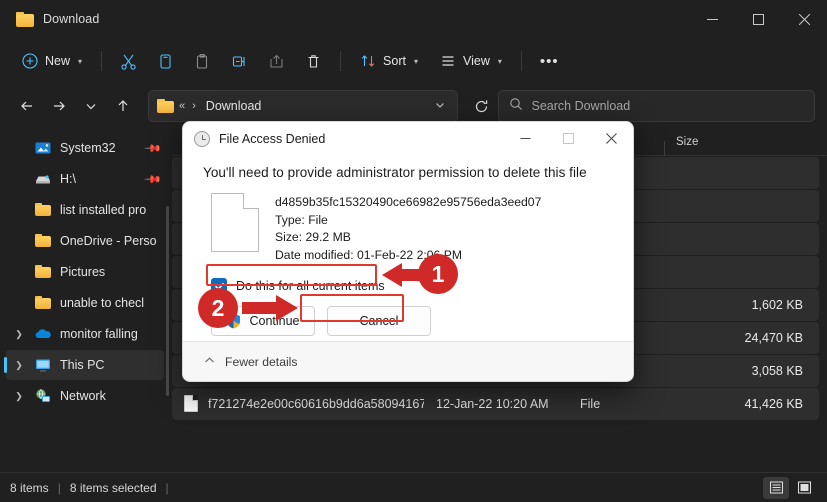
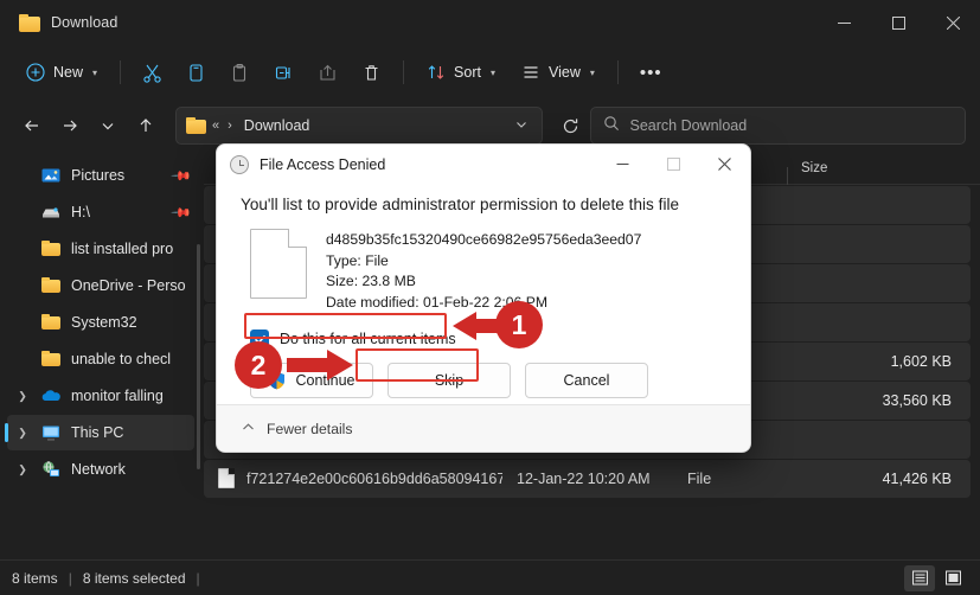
  Download
  New
  ▾
  Sort
  ▾
  View
  ▾
  •••
  «
  ›
  Download
  Search Download
- System32
+ Pictures
  H:\
  list installed pro
  OneDrive - Perso
- Pictures
+ System32
  unable to checl
  ❯
  monitor falling
  ❯
  This PC
  ❯
  Network
  Size
  1,602 KB
- 24,470 KB
+ 33,560 KB
- 3,058 KB
  f721274e2e00c60616b9dd6a58094167
  12-Jan-22 10:20 AM
  File
  41,426 KB
  8 items
  |
  8 items selected
  |
  File Access Denied
- You'll need to provide administrator permission to delete this file
+ You'll list to provide administrator permission to delete this file
  d4859b35fc15320490ce66982e95756eda3eed07
  Type: File
- Size: 29.2 MB
+ Size: 23.8 MB
  Date modified: 01-Feb-22 2: PM
  Do this for all current items
  Continue
+ Skip
  Cancel
  Fewer details
  1
  2
